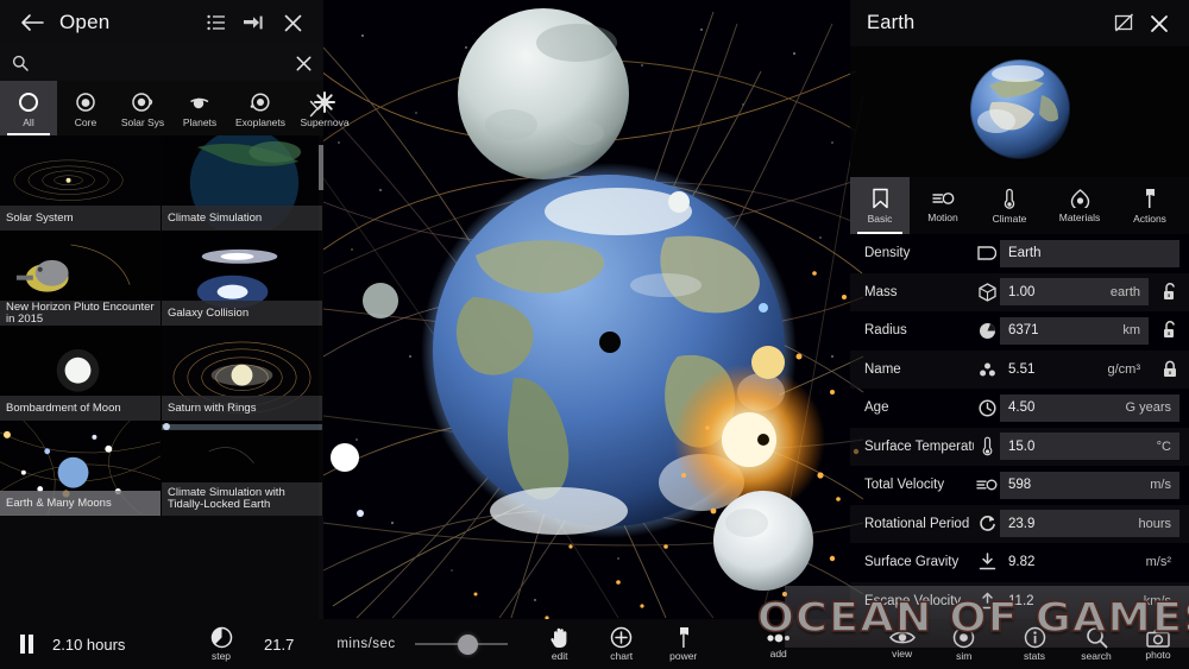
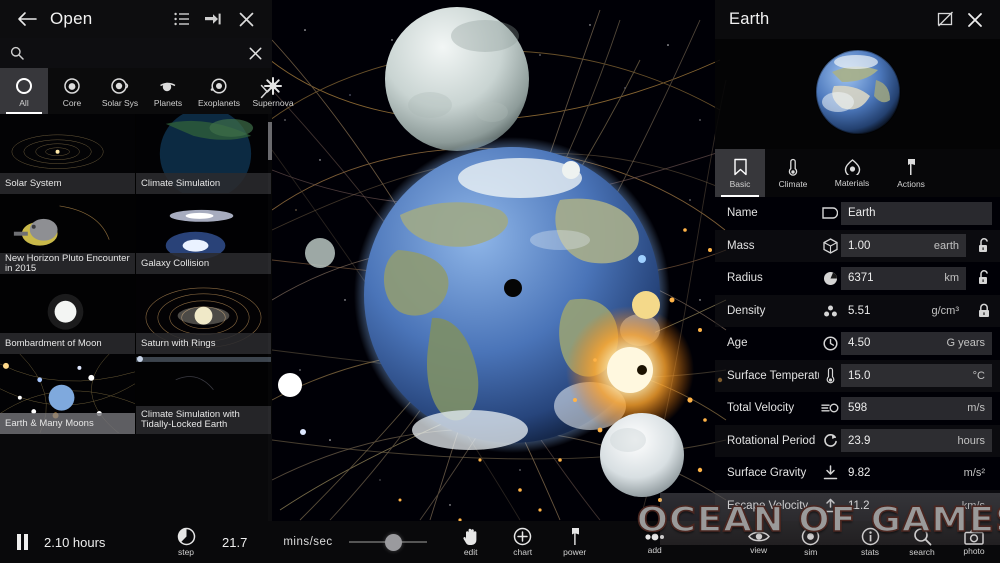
  Open
  All
  Core
  Solar Sys
  Planets
  Exoplanets
  Supernova
  Solar System
  Climate Simulation
  New Horizon Pluto Encounter in 2015
  Galaxy Collision
  Bombardment of Moon
  Saturn with Rings
  Earth & Many Moons
  Climate Simulation with Tidally-Locked Earth
  Earth
  Basic
- Motion
  Climate
  Materials
  Actions
- Density
+ Name
  Earth
  Mass
  1.00
  earth
  Radius
  6371
  km
- Name
+ Density
  5.51
  g/cm³
  Age
  4.50
  G years
  Surface Temperat
  15.0
  °C
  Total Velocity
  598
  m/s
  Rotational Period
  23.9
  hours
  Surface Gravity
  9.82
  m/s²
  2.10 hours
  step
  21.7
  mins/sec
  edit
  chart
  power
  add
  view
  sim
  stats
  search
  photo
  OCEAN OF GAME
